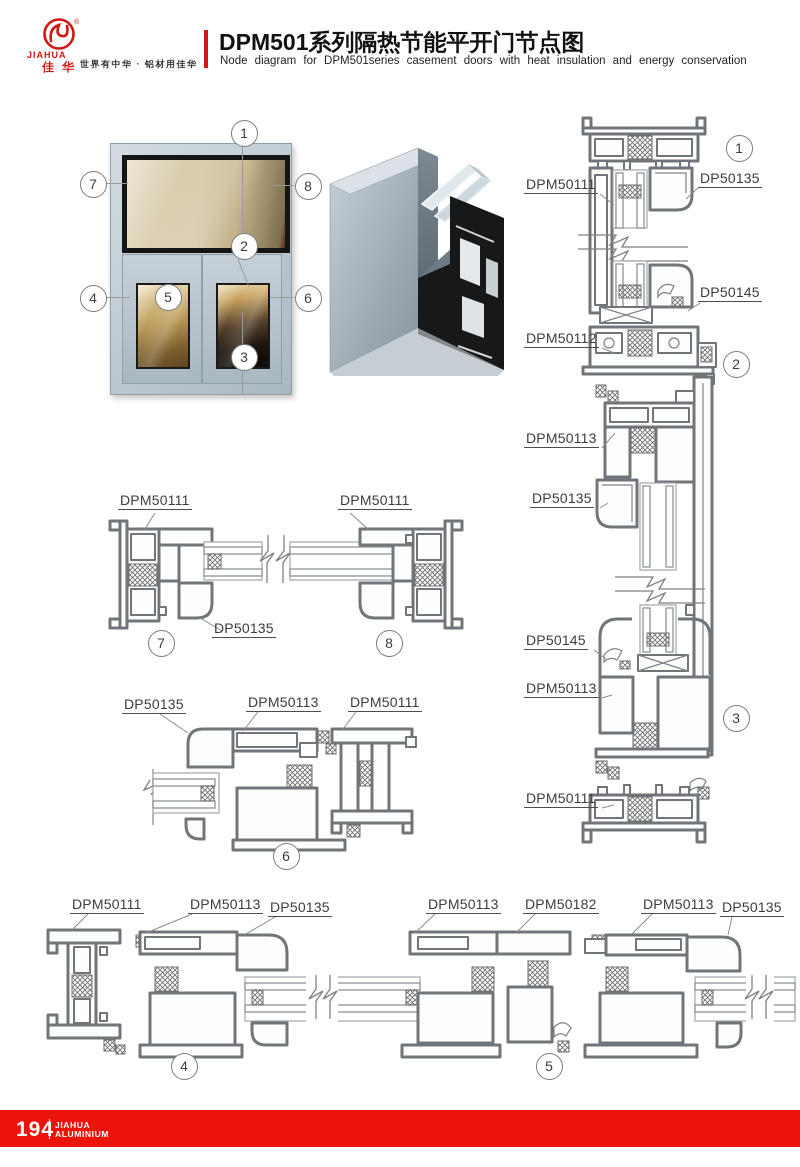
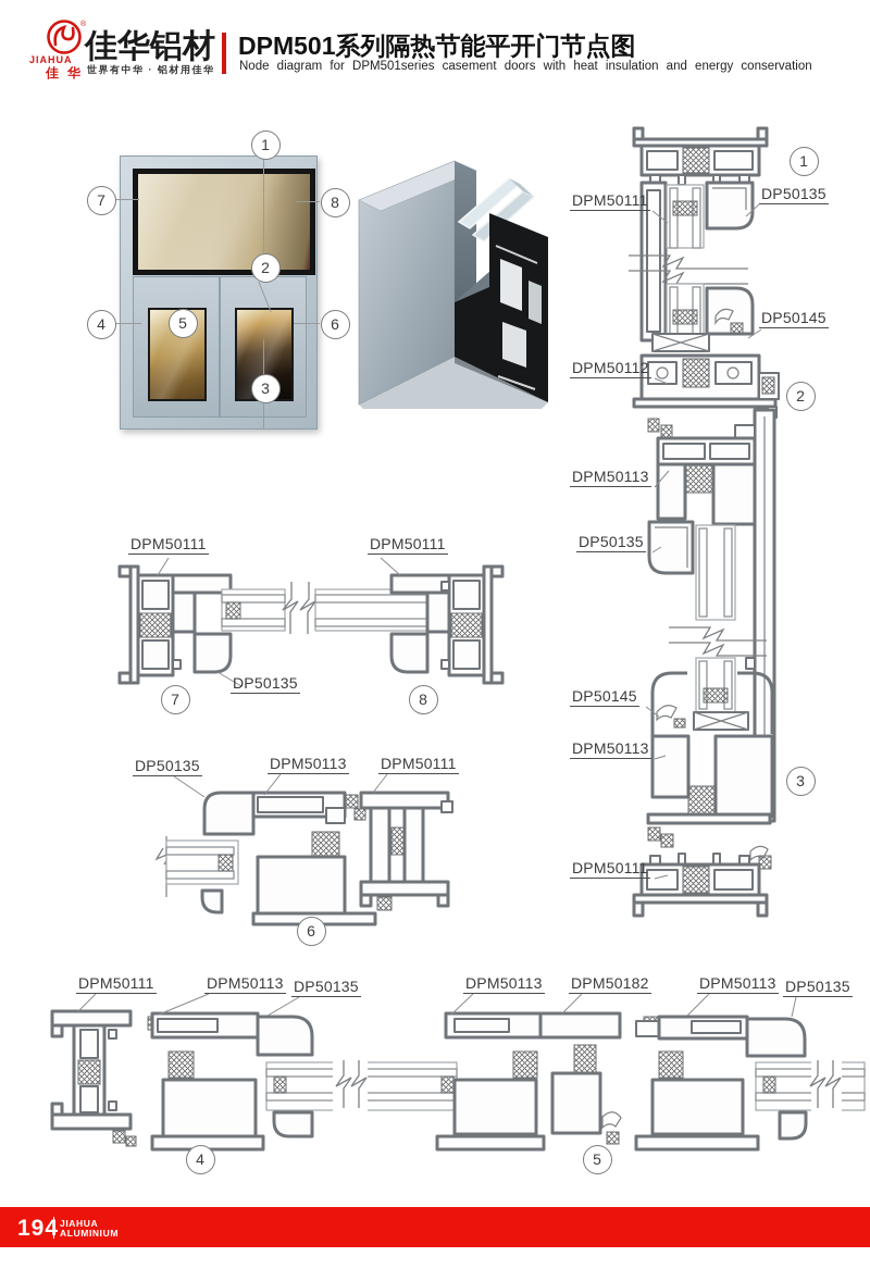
  JIAHUA
  佳华
+ 佳华铝材
  世界有中华 · 铝材用佳华
  DPM501系列隔热节能平开门节点图
  Node diagram for DPM501series casement doors with heat insulation and energy conservation
  1
  2
  3
  4
  5
  6
  7
  8
  DPM50111
  DP50135
  DP50145
  DPM50112
  DPM50113
  DP50135
  DP50145
  DPM50113
  DPM50111
  1
  2
  3
  DPM50111
  DPM50111
  DP50135
  7
  8
  DP50135
  DPM50113
  DPM50111
  6
  DPM50111
  DPM50113
  DP50135
  DPM50113
  DPM50182
  DPM50113
  DP50135
  4
  5
  194
  JIAHUA
  ALUMINIUM
